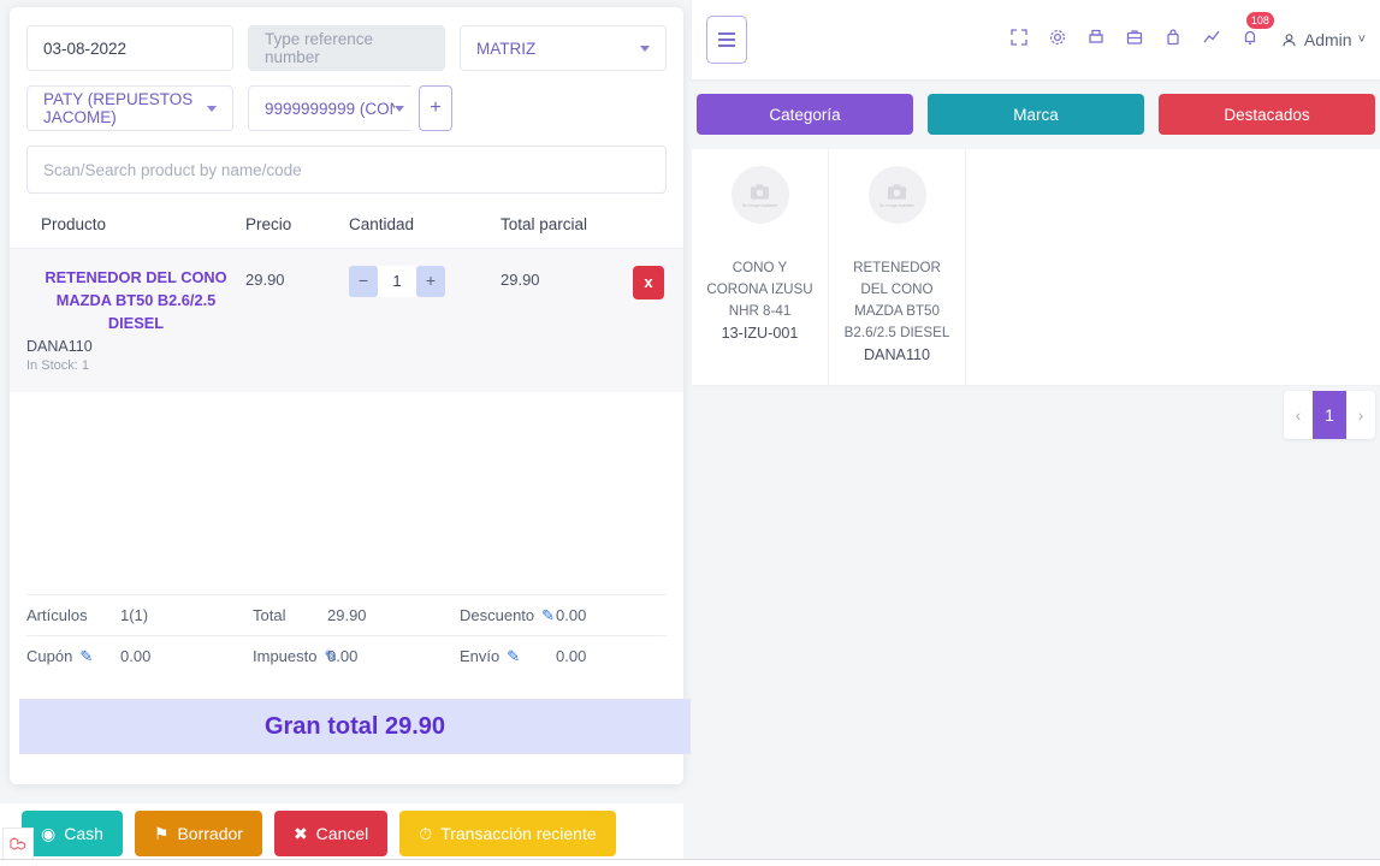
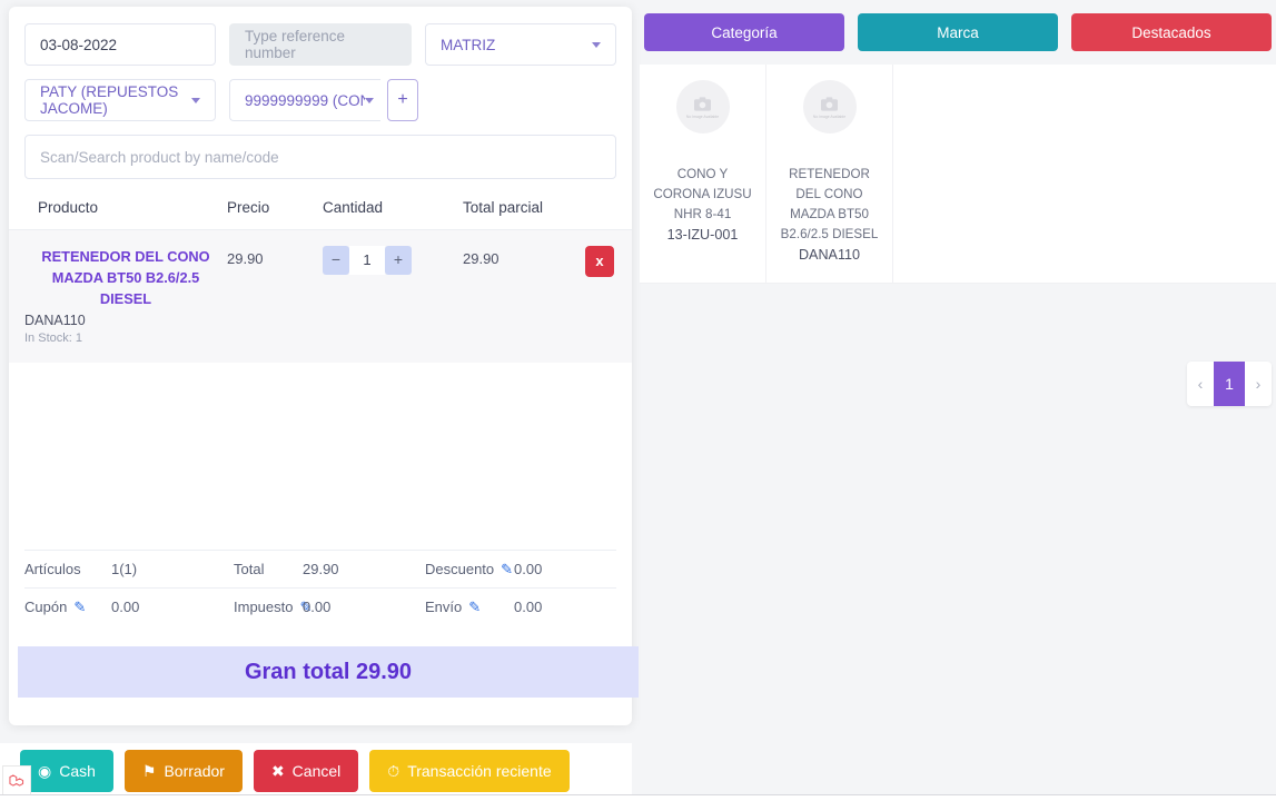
  03-08-2022
  Type reference number
  MATRIZ
  PATY (REPUESTOS JACOME)
  +
  Scan/Search product by name/code
  Producto
  Precio
  Cantidad
  Total parcial
  RETENEDOR DEL CONO MAZDA BT50 B2.6/2.5 DIESEL
  DANA110
  In Stock: 1
  29.90
  −
  1
  +
  29.90
  x
  Artículos
  1(1)
  Total
  29.90
  Descuento
  ✎
  0.00
  Cupón
  ✎
  0.00
  Impuesto
  ✎
  0.00
  Envío
  ✎
  0.00
  Gran total 29.90
  ◉
  Cash
  ⚑
  Borrador
  ✖
  Cancel
  ⏱
  Transacción reciente
- 108
- Admin
- ˅
  Categoría
  Marca
  Destacados
  CONO Y CORONA IZUSU NHR 8-41
  13-IZU-001
  RETENEDOR DEL CONO MAZDA BT50 B2.6/2.5 DIESEL
  DANA110
  ‹
  1
  ›
